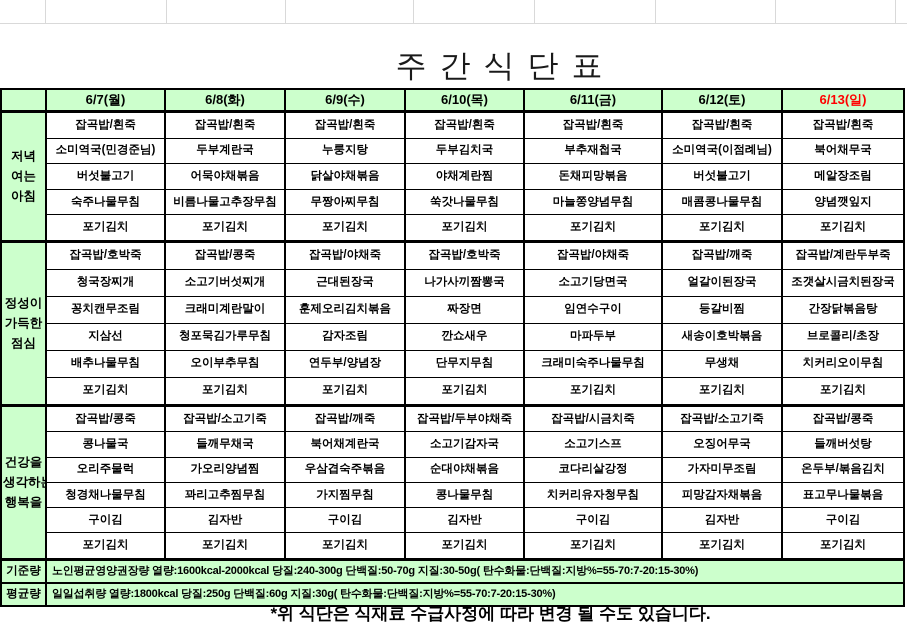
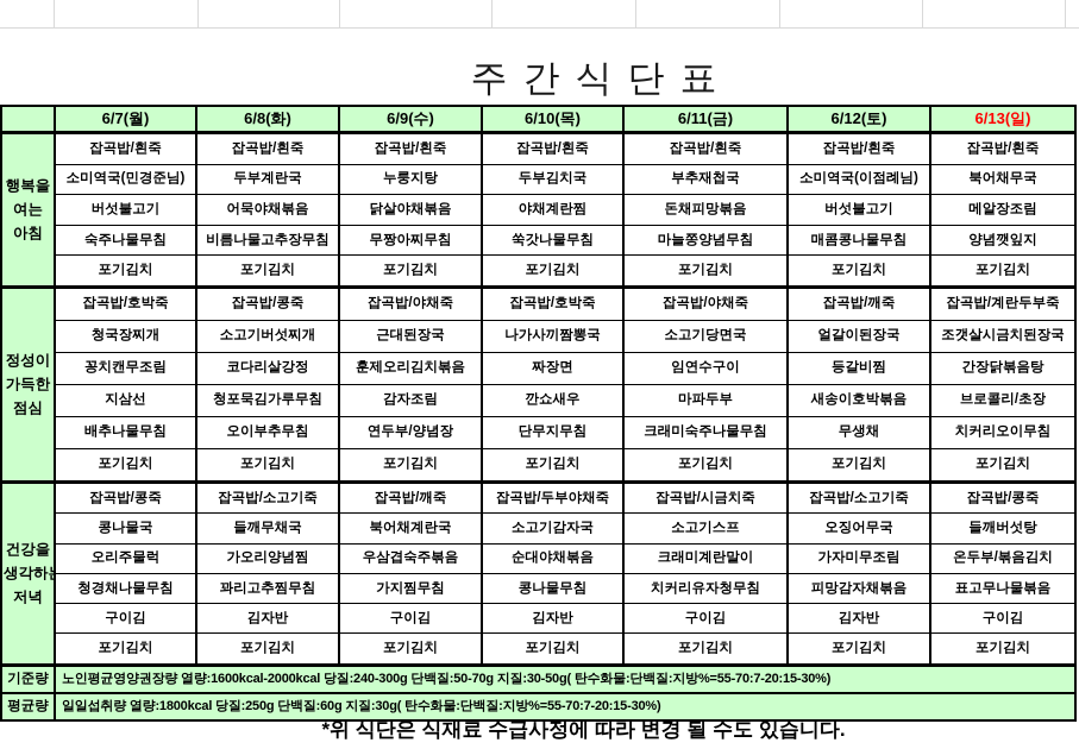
  주간식단표
  	6/7(월)	6/8(화)	6/9(수)	6/10(목)	6/11(금)	6/12(토)	6/13(일)
- 저녁 여는 아침	잡곡밥/흰죽	잡곡밥/흰죽	잡곡밥/흰죽	잡곡밥/흰죽	잡곡밥/흰죽	잡곡밥/흰죽	잡곡밥/흰죽
+ 행복을 여는 아침	잡곡밥/흰죽	잡곡밥/흰죽	잡곡밥/흰죽	잡곡밥/흰죽	잡곡밥/흰죽	잡곡밥/흰죽	잡곡밥/흰죽
  소미역국(민경준님)	두부계란국	누룽지탕	두부김치국	부추재첩국	소미역국(이점례님)	북어채무국
  버섯불고기	어묵야채볶음	닭살야채볶음	야채계란찜	돈채피망볶음	버섯불고기	메알장조림
  숙주나물무침	비름나물고추장무침	무짱아찌무침	쑥갓나물무침	마늘쫑양념무침	매콤콩나물무침	양념깻잎지
  포기김치	포기김치	포기김치	포기김치	포기김치	포기김치	포기김치
  정성이 가득한 점심	잡곡밥/호박죽	잡곡밥/콩죽	잡곡밥/야채죽	잡곡밥/호박죽	잡곡밥/야채죽	잡곡밥/깨죽	잡곡밥/계란두부죽
  청국장찌개	소고기버섯찌개	근대된장국	나가사끼짬뽕국	소고기당면국	얼갈이된장국	조갯살시금치된장국
- 꽁치캔무조림	크래미계란말이	훈제오리김치볶음	짜장면	임연수구이	등갈비찜	간장닭볶음탕
+ 꽁치캔무조림	코다리살강정	훈제오리김치볶음	짜장면	임연수구이	등갈비찜	간장닭볶음탕
  지삼선	청포묵김가루무침	감자조림	깐쇼새우	마파두부	새송이호박볶음	브로콜리/초장
  배추나물무침	오이부추무침	연두부/양념장	단무지무침	크래미숙주나물무침	무생채	치커리오이무침
  포기김치	포기김치	포기김치	포기김치	포기김치	포기김치	포기김치
- 건강을 생각하 행복을	잡곡밥/콩죽	잡곡밥/소고기죽	잡곡밥/깨죽	잡곡밥/두부야채죽	잡곡밥/시금치죽	잡곡밥/소고기죽	잡곡밥/콩죽
+ 건강을 생각하 저녁	잡곡밥/콩죽	잡곡밥/소고기죽	잡곡밥/깨죽	잡곡밥/두부야채죽	잡곡밥/시금치죽	잡곡밥/소고기죽	잡곡밥/콩죽
  콩나물국	들깨무채국	북어채계란국	소고기감자국	소고기스프	오징어무국	들깨버섯탕
- 오리주물럭	가오리양념찜	우삼겹숙주볶음	순대야채볶음	코다리살강정	가자미무조림	온두부/볶음김치
+ 오리주물럭	가오리양념찜	우삼겹숙주볶음	순대야채볶음	크래미계란말이	가자미무조림	온두부/볶음김치
  청경채나물무침	꽈리고추찜무침	가지찜무침	콩나물무침	치커리유자청무침	피망감자채볶음	표고무나물볶음
  구이김	김자반	구이김	김자반	구이김	김자반	구이김
  포기김치	포기김치	포기김치	포기김치	포기김치	포기김치	포기김치
  기준량	노인평균영양권장량 열량:1600kcal-2000kcal 당질:240-300g 단백질:50-70g 지질:30-50g( 탄수화물:단백질:지방%=55-70:7-20:15-30%)
  평균량	일일섭취량 열량:1800kcal 당질:250g 단백질:60g 지질:30g( 탄수화물:단백질:지방%=55-70:7-20:15-30%)
  *위 식단은 식재료 수급사정에 따라 변경 될 수도 있습니다.
